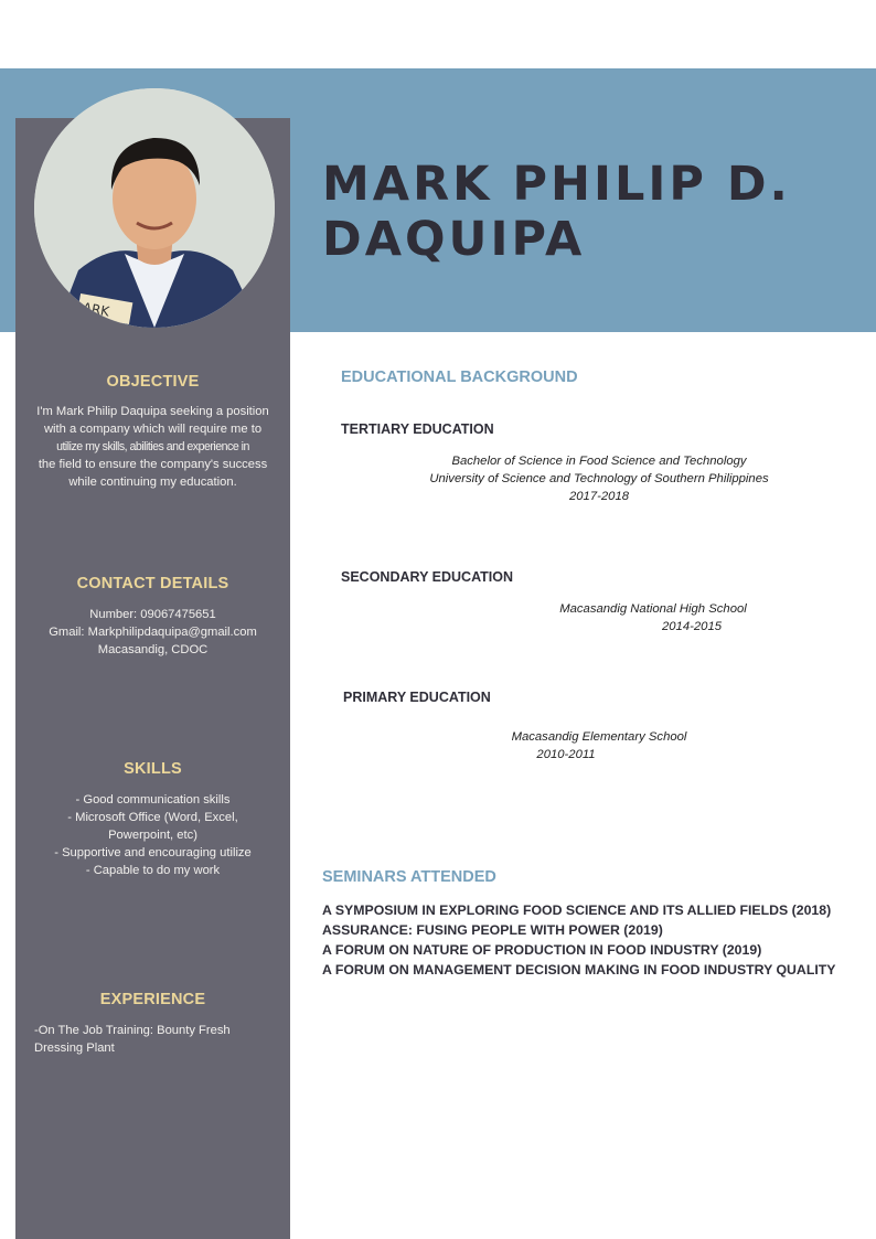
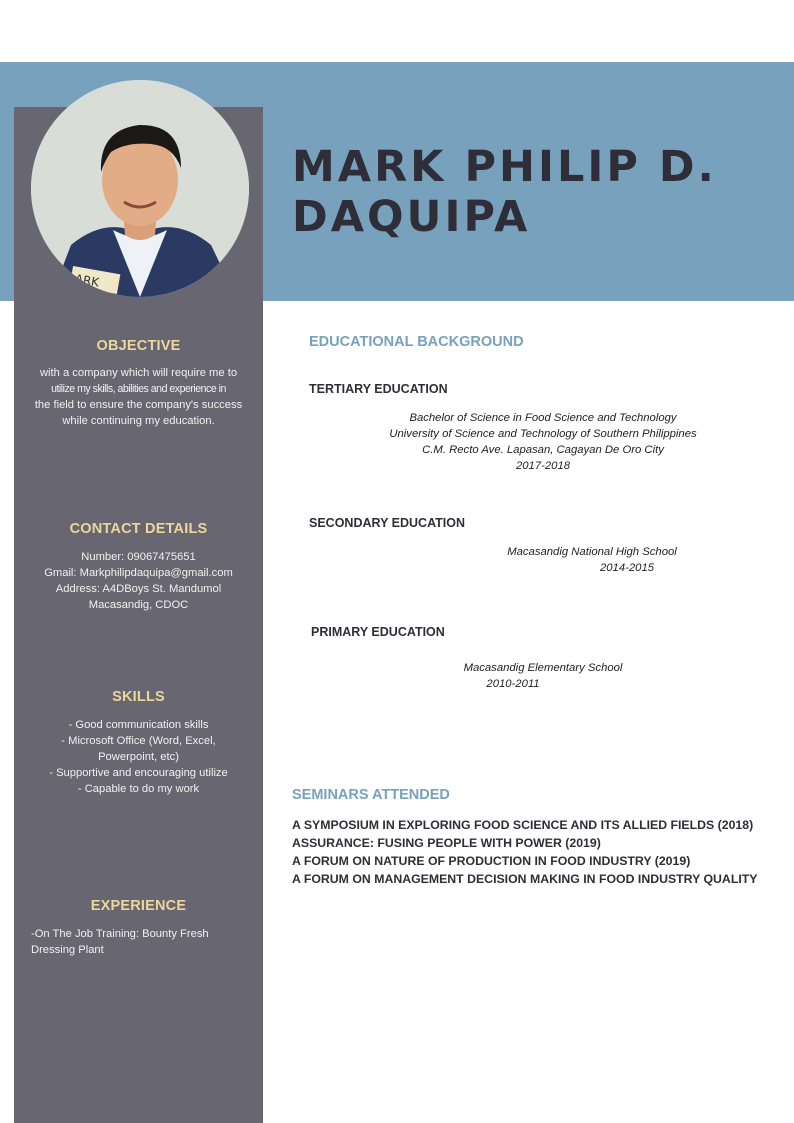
  MARK PHILIP D.
  DAQUIPA
  OBJECTIVE
- I'm Mark Philip Daquipa seeking a position
  with a company which will require me to
  utilize my skills, abilities and experience in
  the field to ensure the company's success
  while continuing my education.
  CONTACT DETAILS
  Number: 09067475651
  Gmail: Markphilipdaquipa@gmail.com
+ Address: A4DBoys St. Mandumol
  Macasandig, CDOC
  SKILLS
  - Good communication skills
  - Microsoft Office (Word, Excel,
  Powerpoint, etc)
  - Supportive and encouraging utilize
  - Capable to do my work
  EXPERIENCE
  -On The Job Training: Bounty Fresh
  Dressing Plant
  EDUCATIONAL BACKGROUND
  TERTIARY EDUCATION
  Bachelor of Science in Food Science and Technology
  University of Science and Technology of Southern Philippines
+ C.M. Recto Ave. Lapasan, Cagayan De Oro City
  2017-2018
  SECONDARY EDUCATION
  Macasandig National High School
  2014-2015
  PRIMARY EDUCATION
  Macasandig Elementary School
  2010-2011
  SEMINARS ATTENDED
  A SYMPOSIUM IN EXPLORING FOOD SCIENCE AND ITS ALLIED FIELDS (2018)
  ASSURANCE: FUSING PEOPLE WITH POWER (2019)
  A FORUM ON NATURE OF PRODUCTION IN FOOD INDUSTRY (2019)
  A FORUM ON MANAGEMENT DECISION MAKING IN FOOD INDUSTRY QUALITY
